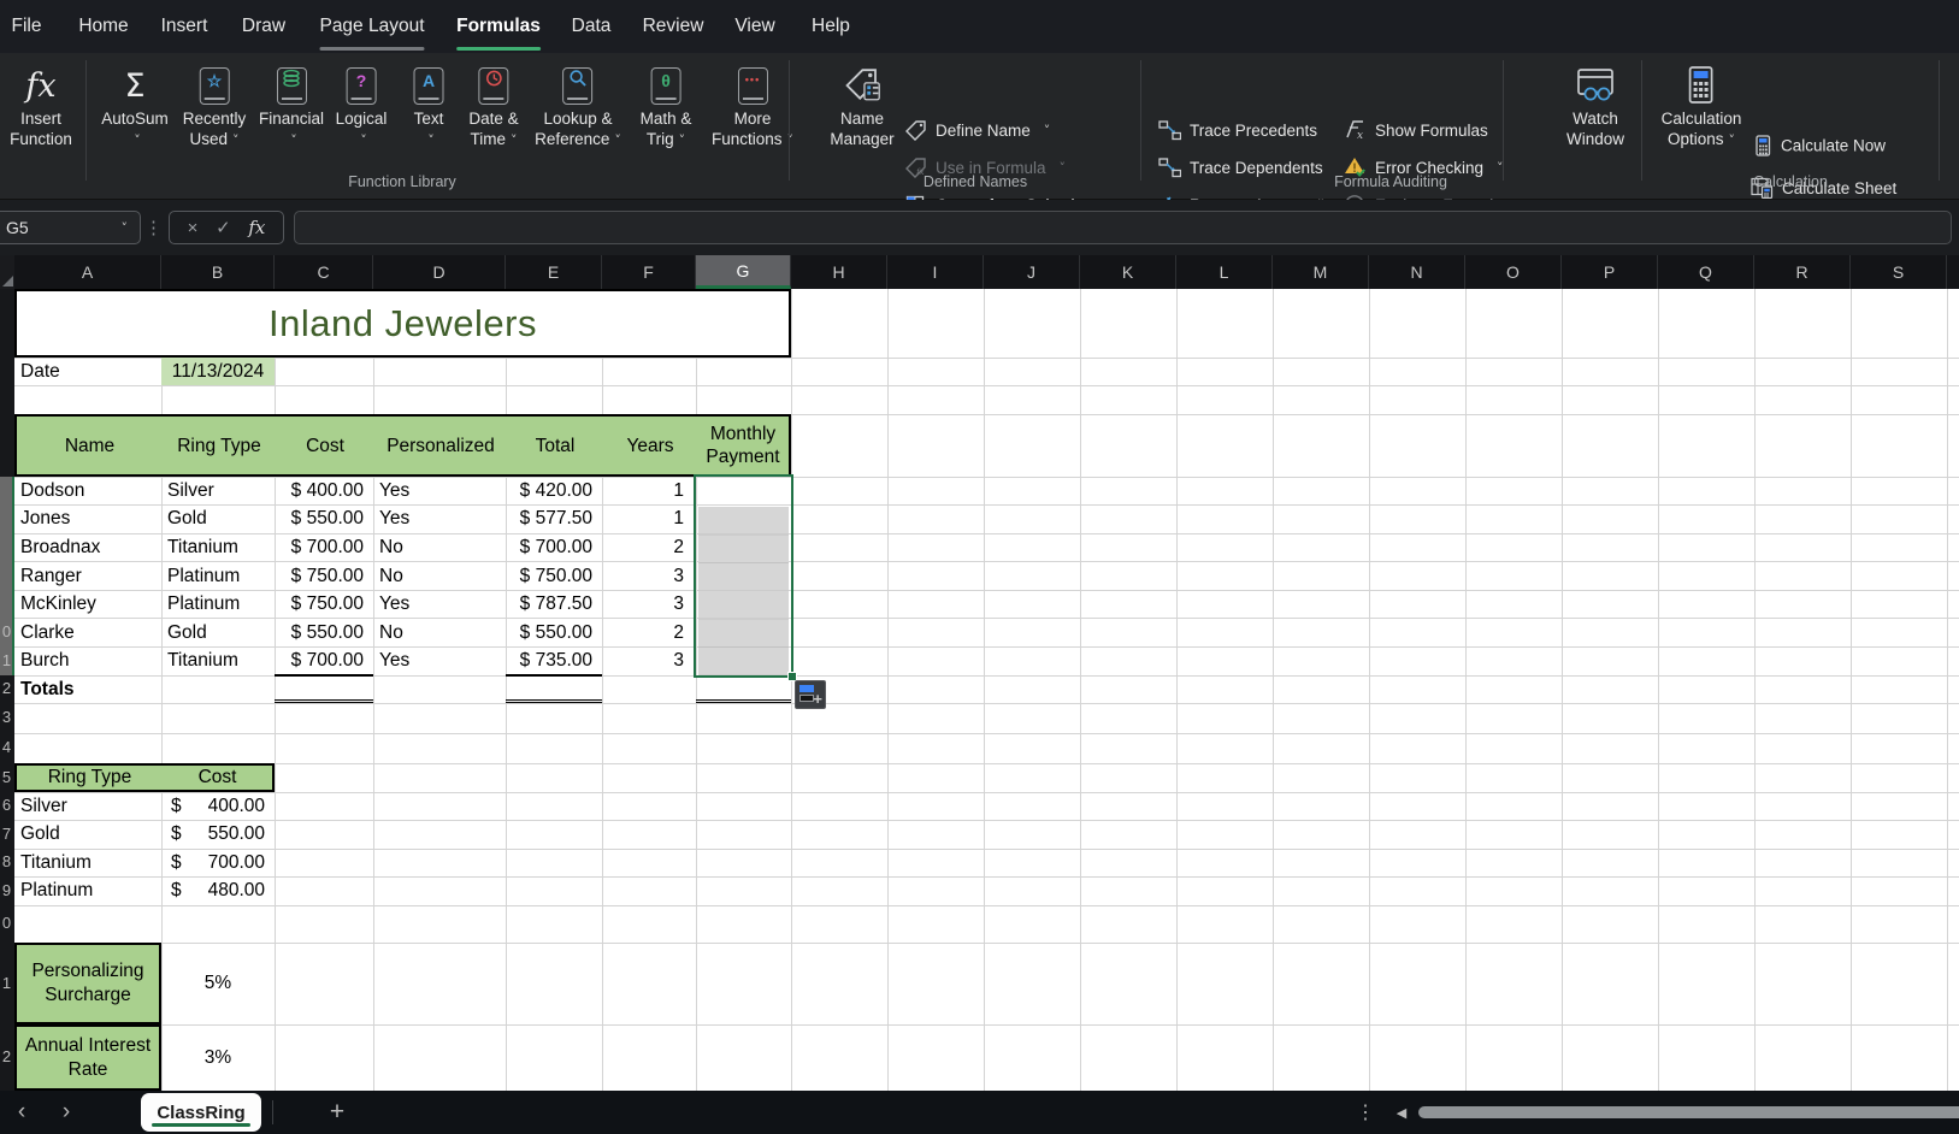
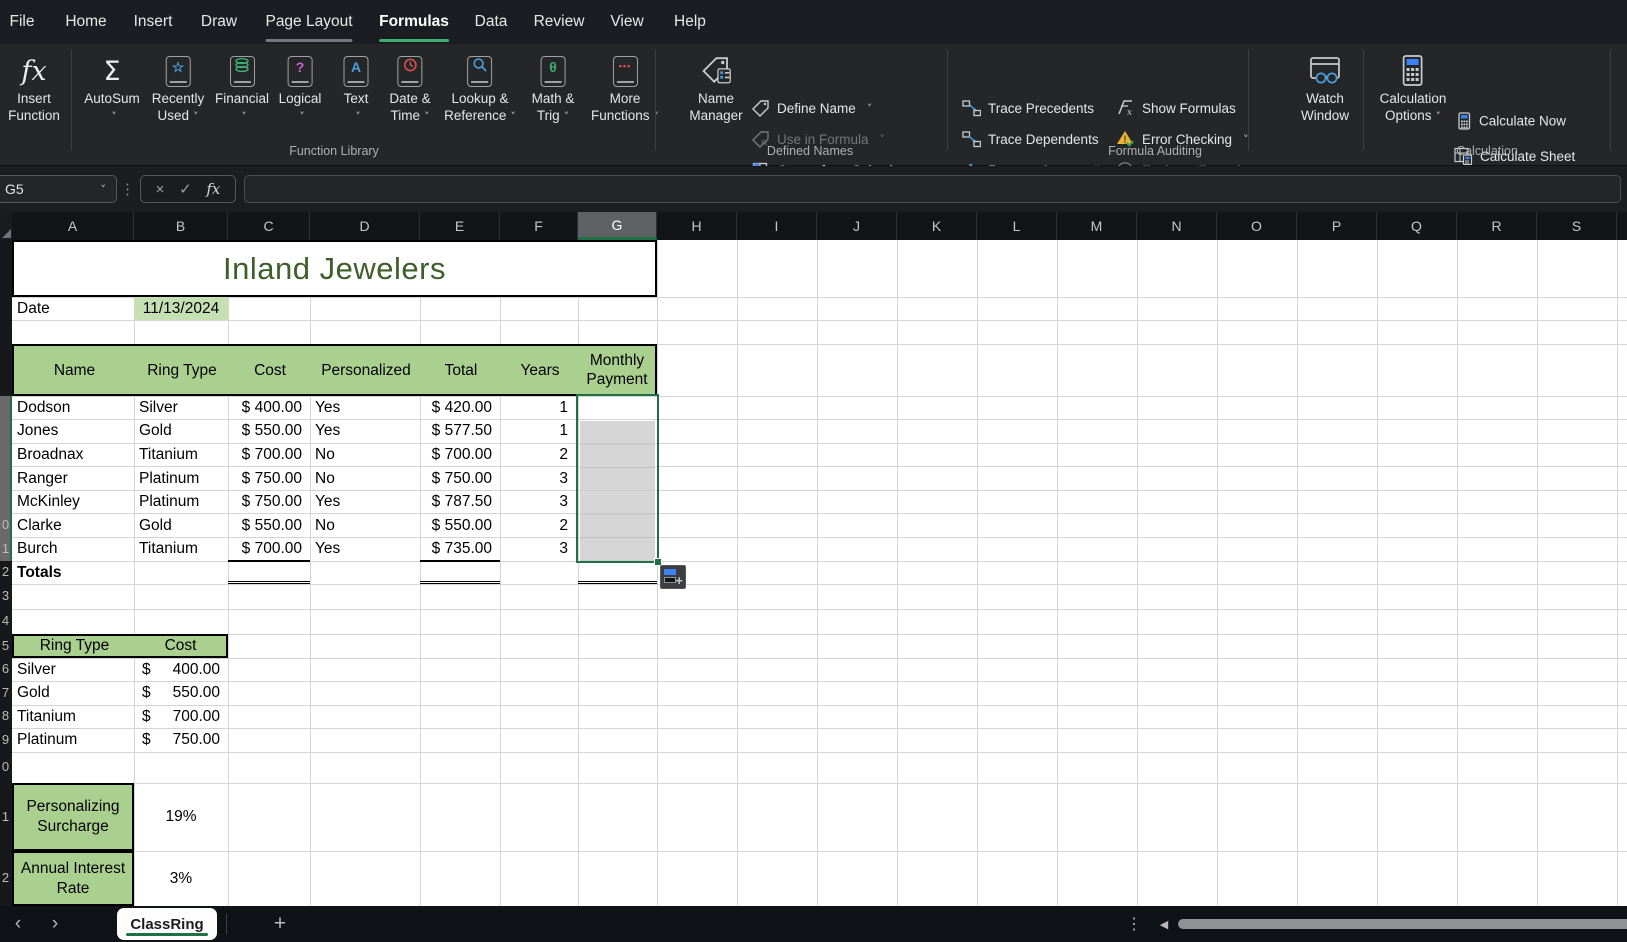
  File
  Home
  Insert
  Draw
  Page Layout
  Formulas
  Data
  Review
  View
  Help
  fx
  Insert
  Function
  Σ
  AutoSum
  ˅
  ☆
  Recently
  Used ˅
  Financial
  ˅
  ?
  Logical
  ˅
  A
  Text
  ˅
  Date &
  Time ˅
  Lookup &
  Reference ˅
  θ
  Math &
  Trig ˅
  •••
  More
  Functions ˅
  Function Library
  Name
  Manager
  Define Name
  ˅
  fx
  Use in Formula
  ˅
  Defined Names
  Trace Precedents
  Trace Dependents
  x
  Show Formulas
  Error Checking
  ˅
  Formula Auditing
  Watch
  Window
  Calculation
  Options ˅
  Calculate Now
  Calculate Sheet
  Calculation
  G5
  ˅
  ⋮
  ×
  ✓
  fx
  A
  B
  C
  D
  E
  F
  G
  H
  I
  J
  K
  L
  M
  N
  O
  P
  Q
  R
  S
  0
  1
  2
  3
  4
  5
  6
  7
  8
  9
  0
  1
  2
  Inland Jewelers
  Date
  11/13/2024
  Name
  Ring Type
  Cost
  Personalized
  Total
  Years
  Monthly Payment
  Dodson
  Silver
  $ 400.00
  Yes
  $ 420.00
  1
  Jones
  Gold
  $ 550.00
  Yes
  $ 577.50
  1
  Broadnax
  Titanium
  $ 700.00
  No
  $ 700.00
  2
  Ranger
  Platinum
  $ 750.00
  No
  $ 750.00
  3
  McKinley
  Platinum
  $ 750.00
  Yes
  $ 787.50
  3
  Clarke
  Gold
  $ 550.00
  No
  $ 550.00
  2
  Burch
  Titanium
  $ 700.00
  Yes
  $ 735.00
  3
  Totals
  +
  Ring Type
  Cost
  Silver
  $
  400.00
  Gold
  $
  550.00
  Titanium
  $
  700.00
  Platinum
  $
- 480.00
+ 750.00
  Personalizing Surcharge
- 5%
+ 19%
  Annual Interest Rate
  3%
  ‹
  ›
  ClassRing
  +
  ⋮
  ◀
